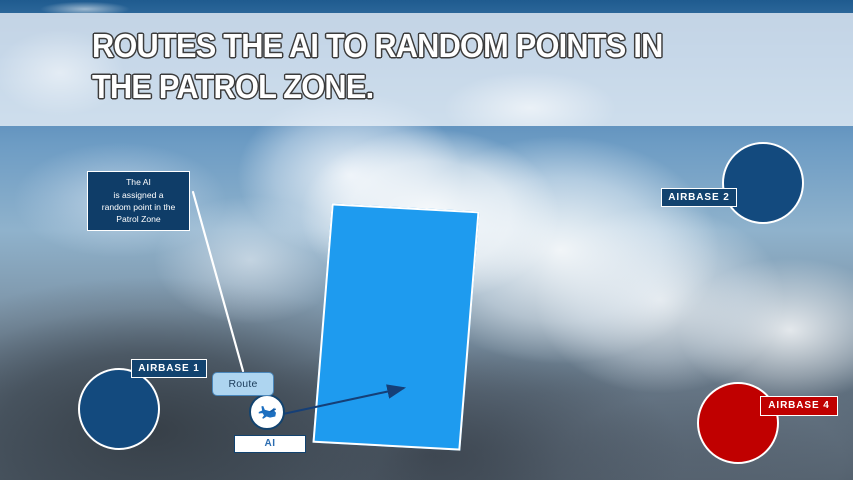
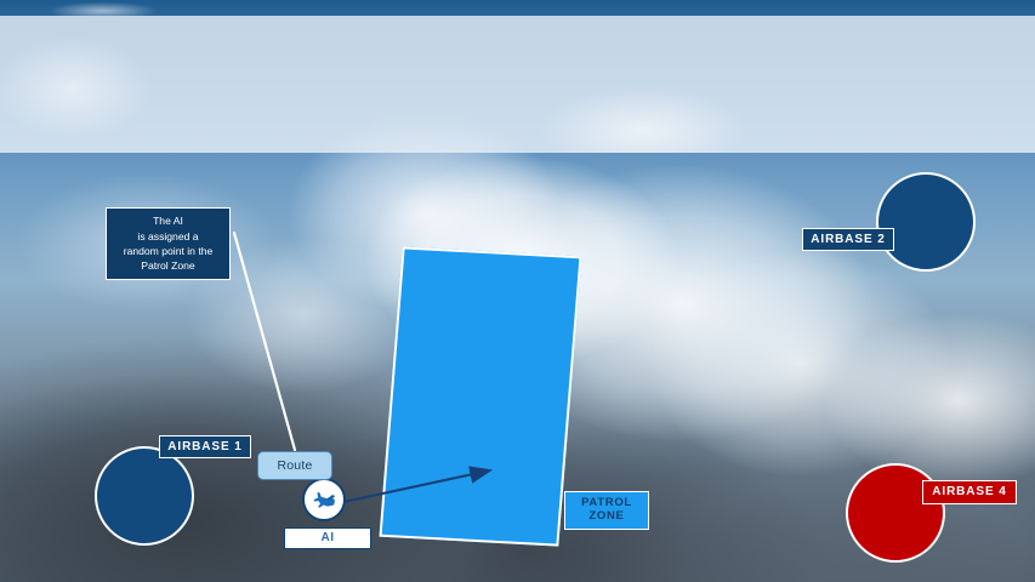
- ROUTES THE AI TO RANDOM POINTS IN
- THE PATROL ZONE.
  The AI
  is assigned a
  random point in the
  Patrol Zone
  AIRBASE 1
  AIRBASE 2
  AIRBASE 4
+ PATROL
+ ZONE
  AI
  Route
